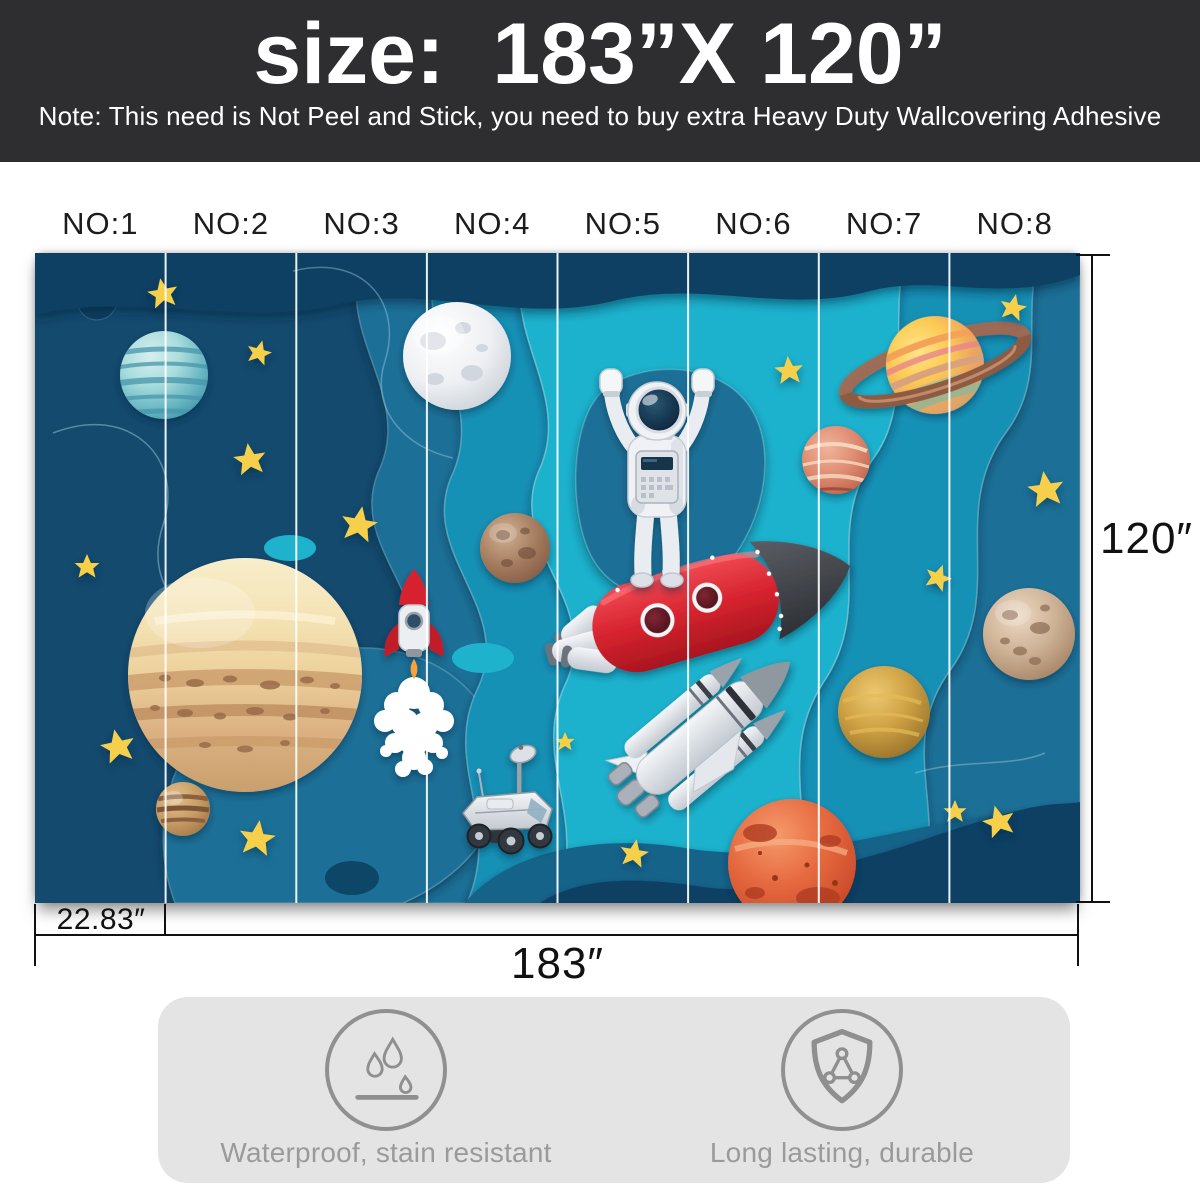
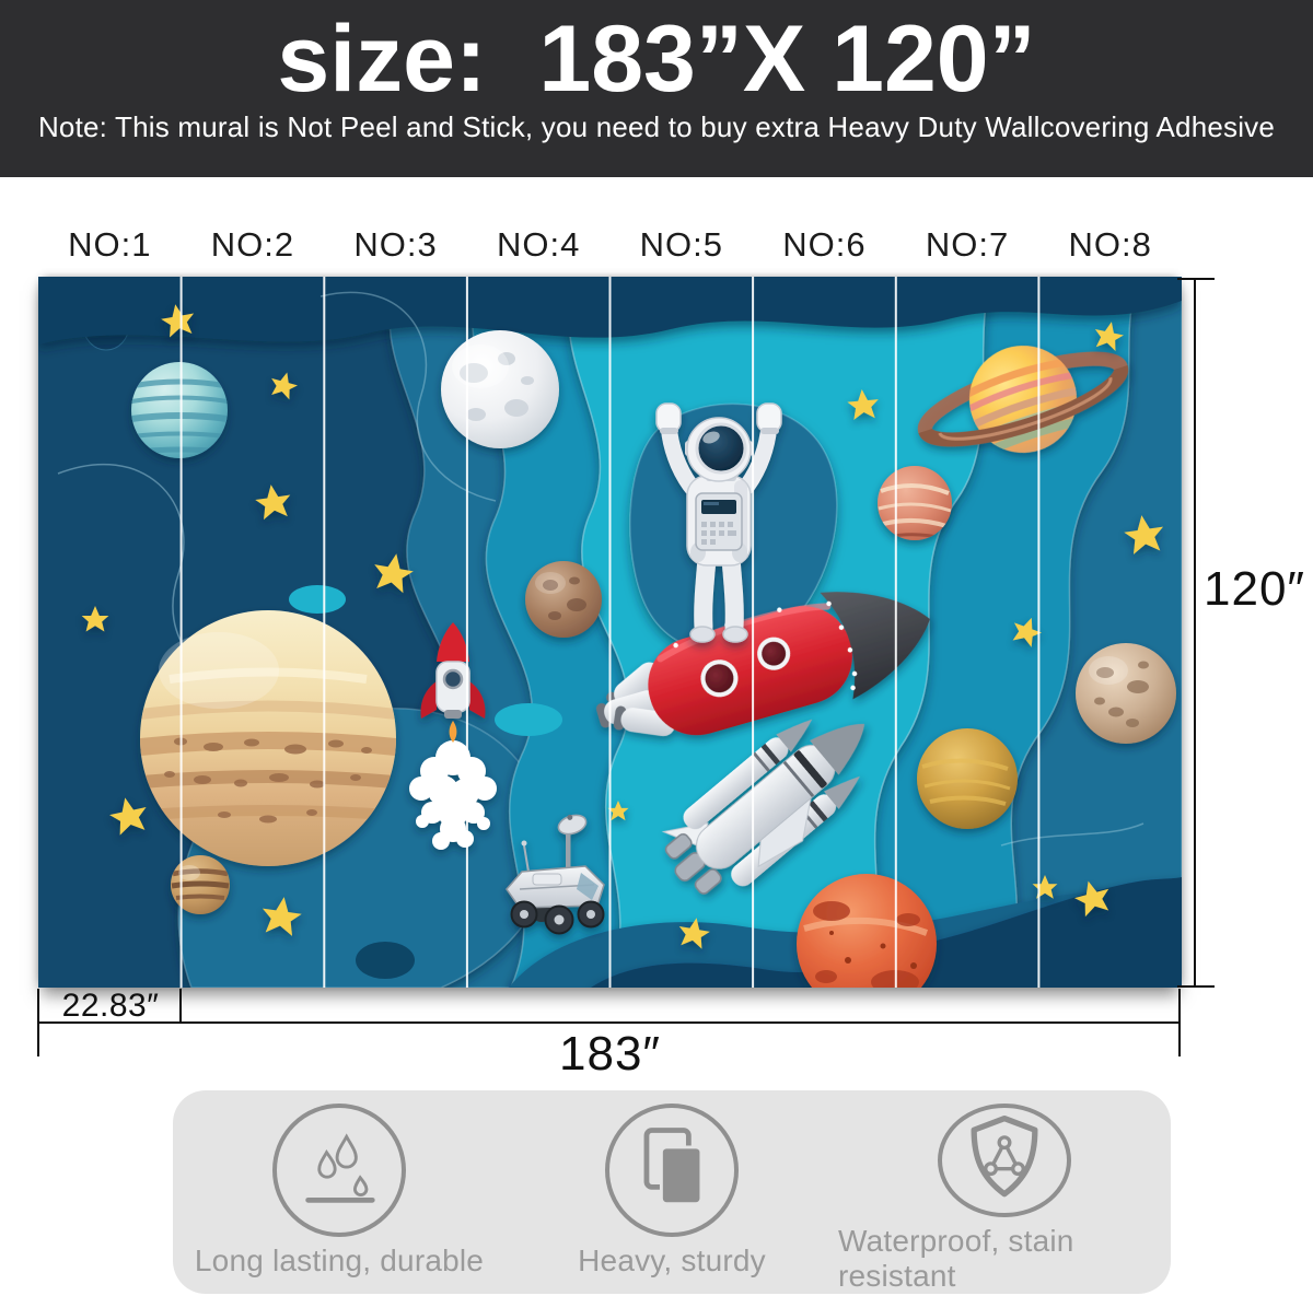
  size: 183”X 120”
- Note: This need is Not Peel and Stick, you need to buy extra Heavy Duty Wallcovering Adhesive
+ Note: This mural is Not Peel and Stick, you need to buy extra Heavy Duty Wallcovering Adhesive
  NO:1
  NO:2
  NO:3
  NO:4
  NO:5
  NO:6
  NO:7
  NO:8
  120″
  22.83″
  183″
- Waterproof, stain resistant
+ Long lasting, durable
+ Heavy, sturdy
- Long lasting, durable
+ Waterproof, stain resistant
